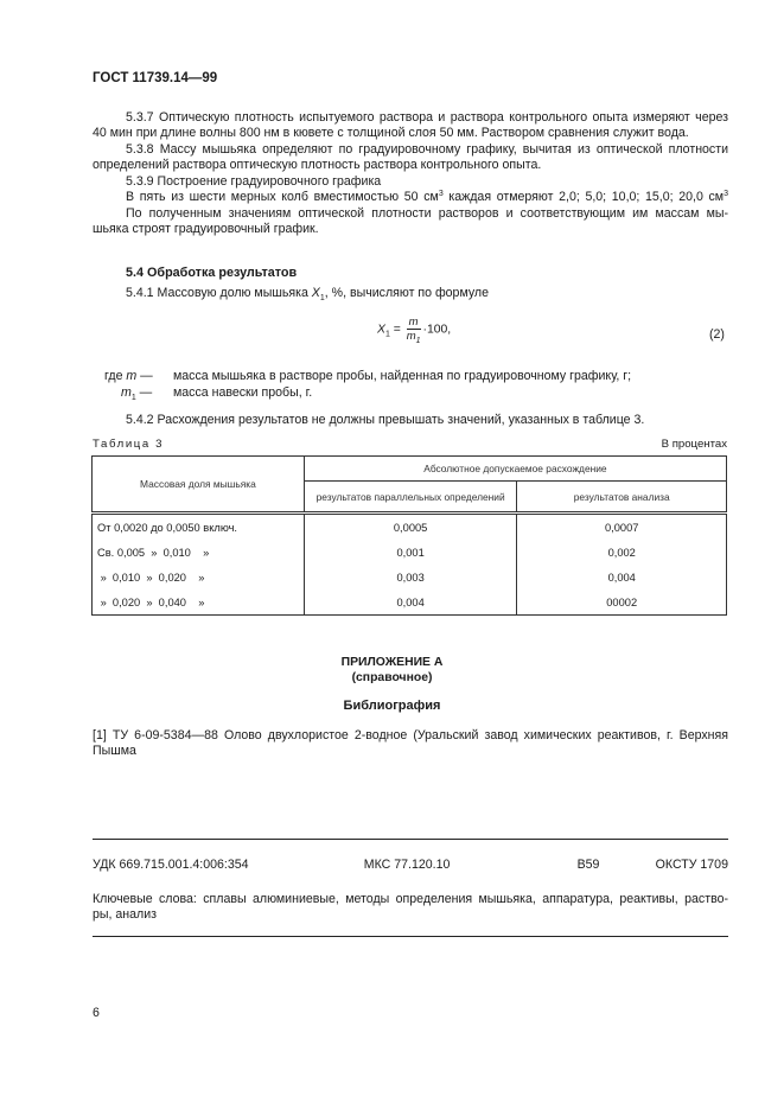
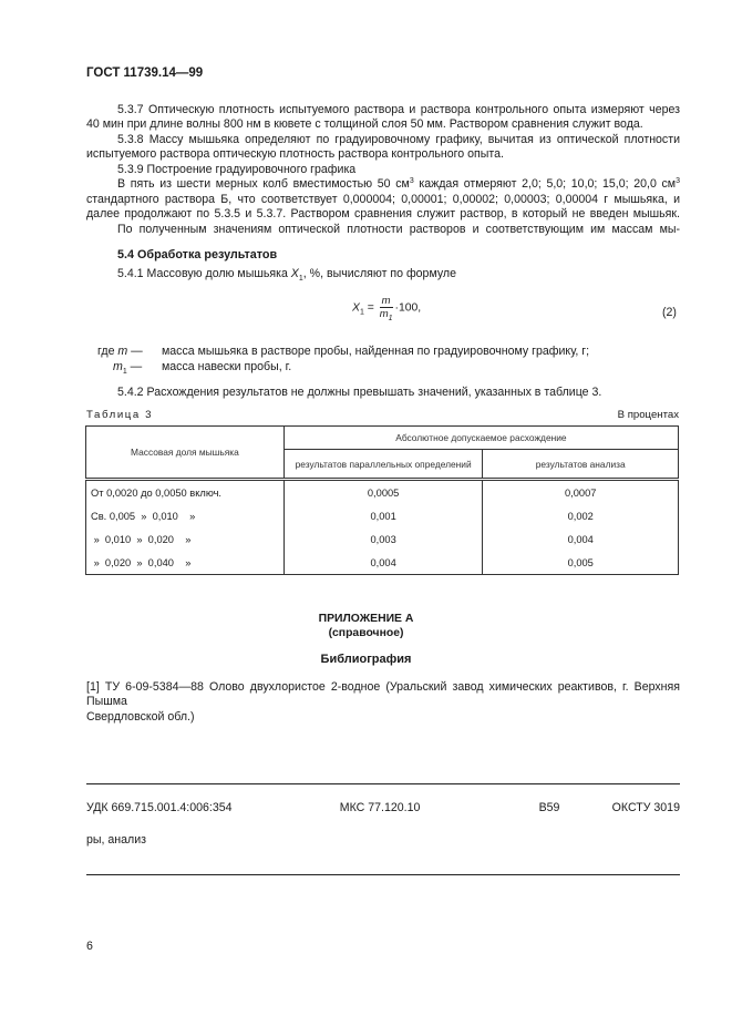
  ГОСТ 11739.14—99
  5.3.7 Оптическую плотность испытуемого раствора и раствора контрольного опыта измеряют через
  40 мин при длине волны 800 нм в кювете с толщиной слоя 50 мм. Раствором сравнения служит вода.
  5.3.8 Массу мышьяка определяют по градуировочному графику, вычитая из оптической плотности
- определений раствора оптическую плотность раствора контрольного опыта.
+ испытуемого раствора оптическую плотность раствора контрольного опыта.
  5.3.9 Построение градуировочного графика
  В пять из шести мерных колб вместимостью 50 см каждая отмеряют 2,0; 5,0; 10,0; 15,0; 20,0 см
+ стандартного раствора Б, что соответствует 0,000004; 0,00001; 0,00002; 0,00003; 0,00004 г мышьяка, и
+ далее продолжают по 5.3.5 и 5.3.7. Раствором сравнения служит раствор, в который не введен мышьяк.
  По полученным значениям оптической плотности растворов и соответствующим им массам мы-
- шьяка строят градуировочный график.
  5.4 Обработка результатов
  5.4.1 Массовую долю мышьяка X , %, вычисляют по формуле
  m
  ·100,
  (2)
  где m — масса мышьяка в растворе пробы, найденная по градуировочному графику, г;
  m — масса навески пробы, г.
  5.4.2 Расхождения результатов не должны превышать значений, указанных в таблице 3.
  Таблица 3
  В процентах
  Массовая доля мышьяка	Абсолютное допускаемое расхождение
  результатов параллельных определений	результатов анализа
  От 0,0020 до 0,0050 включ.	0,0005	0,0007
  Св. 0,005 » 0,010 »	0,001	0,002
  » 0,010 » 0,020 »	0,003	0,004
- » 0,020 » 0,040 »	0,004	00002
+ » 0,020 » 0,040 »	0,004	0,005
  ПРИЛОЖЕНИЕ А
  (справочное)
  Библиография
  [1] ТУ 6-09-5384—88 Олово двухлористое 2-водное (Уральский завод химических реактивов, г. Верхняя Пышма
+ Свердловской обл.)
  УДК 669.715.001.4:006:354
  МКС 77.120.10
  В59
- ОКСТУ 1709
+ ОКСТУ 3019
- Ключевые слова: сплавы алюминиевые, методы определения мышьяка, аппаратура, реактивы, раство-
  ры, анализ
  6
